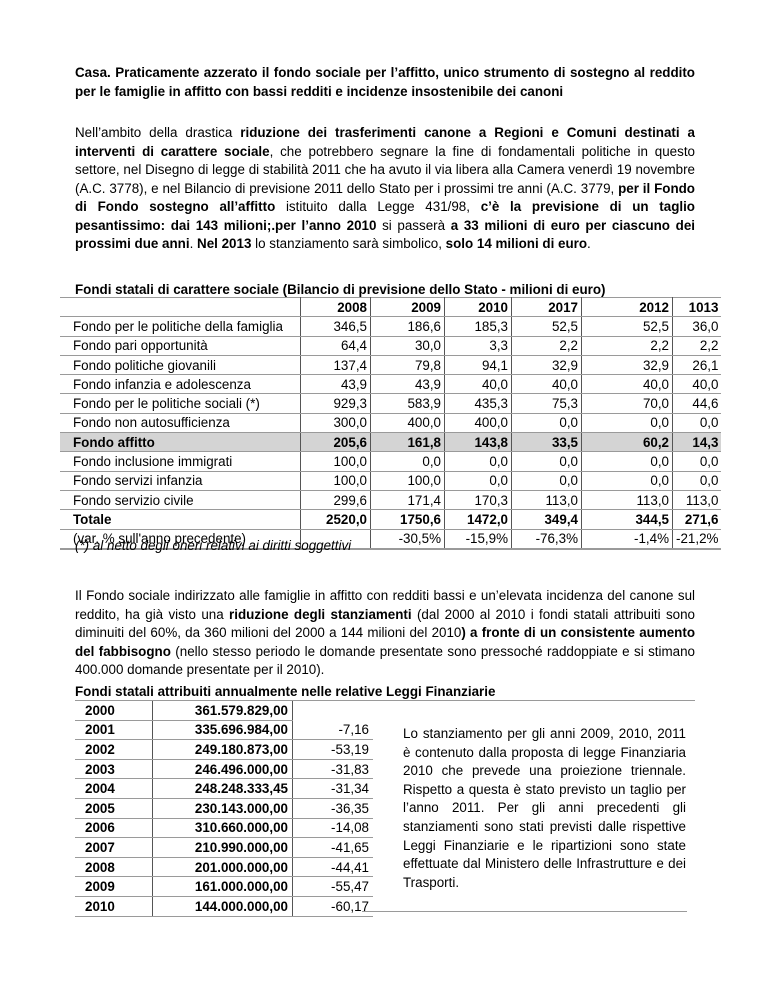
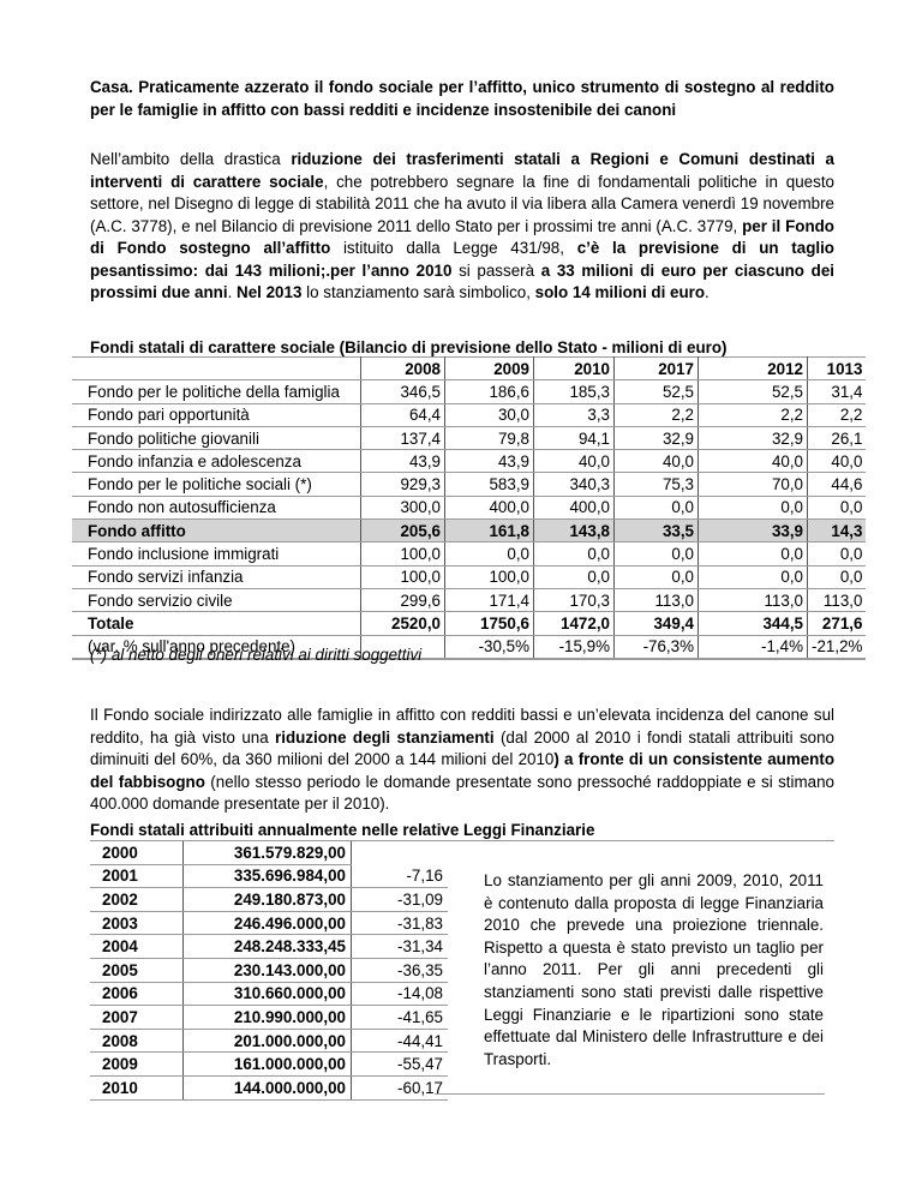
  Casa. Praticamente azzerato il fondo sociale per l’affitto, unico strumento di sostegno al reddito per le famiglie in affitto con bassi redditi e incidenze insostenibile dei canoni
- Nell’ambito della drastica riduzione dei trasferimenti canone a Regioni e Comuni destinati a interventi di carattere sociale, che potrebbero segnare la fine di fondamentali politiche in questo settore, nel Disegno di legge di stabilità 2011 che ha avuto il via libera alla Camera venerdì 19 novembre (A.C. 3778), e nel Bilancio di previsione 2011 dello Stato per i prossimi tre anni (A.C. 3779, per il Fondo di Fondo sostegno all’affitto istituito dalla Legge 431/98, c’è la previsione di un taglio pesantissimo: dai 143 milioni;.per l’anno 2010 si passerà a 33 milioni di euro per ciascuno dei prossimi due anni. Nel 2013 lo stanziamento sarà simbolico, solo 14 milioni di euro.
+ Nell’ambito della drastica riduzione dei trasferimenti statali a Regioni e Comuni destinati a interventi di carattere sociale, che potrebbero segnare la fine di fondamentali politiche in questo settore, nel Disegno di legge di stabilità 2011 che ha avuto il via libera alla Camera venerdì 19 novembre (A.C. 3778), e nel Bilancio di previsione 2011 dello Stato per i prossimi tre anni (A.C. 3779, per il Fondo di Fondo sostegno all’affitto istituito dalla Legge 431/98, c’è la previsione di un taglio pesantissimo: dai 143 milioni;.per l’anno 2010 si passerà a 33 milioni di euro per ciascuno dei prossimi due anni. Nel 2013 lo stanziamento sarà simbolico, solo 14 milioni di euro.
  Fondi statali di carattere sociale (Bilancio di previsione dello Stato - milioni di euro)
  	2008	2009	2010	2017	2012	1013
- Fondo per le politiche della famiglia	346,5	186,6	185,3	52,5	52,5	36,0
+ Fondo per le politiche della famiglia	346,5	186,6	185,3	52,5	52,5	31,4
  Fondo pari opportunità	64,4	30,0	3,3	2,2	2,2	2,2
  Fondo politiche giovanili	137,4	79,8	94,1	32,9	32,9	26,1
  Fondo infanzia e adolescenza	43,9	43,9	40,0	40,0	40,0	40,0
- Fondo per le politiche sociali (*)	929,3	583,9	435,3	75,3	70,0	44,6
+ Fondo per le politiche sociali (*)	929,3	583,9	340,3	75,3	70,0	44,6
  Fondo non autosufficienza	300,0	400,0	400,0	0,0	0,0	0,0
- Fondo affitto	205,6	161,8	143,8	33,5	60,2	14,3
+ Fondo affitto	205,6	161,8	143,8	33,5	33,9	14,3
  Fondo inclusione immigrati	100,0	0,0	0,0	0,0	0,0	0,0
  Fondo servizi infanzia	100,0	100,0	0,0	0,0	0,0	0,0
  Fondo servizio civile	299,6	171,4	170,3	113,0	113,0	113,0
  Totale	2520,0	1750,6	1472,0	349,4	344,5	271,6
  (var. % sull'anno precedente)		-30,5%	-15,9%	-76,3%	-1,4%	-21,2%
  (*) al netto degli oneri relativi ai diritti soggettivi
  Il Fondo sociale indirizzato alle famiglie in affitto con redditi bassi e un’elevata incidenza del canone sul reddito, ha già visto una riduzione degli stanziamenti (dal 2000 al 2010 i fondi statali attribuiti sono diminuiti del 60%, da 360 milioni del 2000 a 144 milioni del 2010) a fronte di un consistente aumento del fabbisogno (nello stesso periodo le domande presentate sono pressoché raddoppiate e si stimano 400.000 domande presentate per il 2010).
  Fondi statali attribuiti annualmente nelle relative Leggi Finanziarie
  2000	361.579.829,00
  2001	335.696.984,00	-7,16
- 2002	249.180.873,00	-53,19
+ 2002	249.180.873,00	-31,09
  2003	246.496.000,00	-31,83
  2004	248.248.333,45	-31,34
  2005	230.143.000,00	-36,35
  2006	310.660.000,00	-14,08
  2007	210.990.000,00	-41,65
  2008	201.000.000,00	-44,41
  2009	161.000.000,00	-55,47
  2010	144.000.000,00	-60,17
  Lo stanziamento per gli anni 2009, 2010, 2011 è contenuto dalla proposta di legge Finanziaria 2010 che prevede una proiezione triennale. Rispetto a questa è stato previsto un taglio per l’anno 2011. Per gli anni precedenti gli stanziamenti sono stati previsti dalle rispettive Leggi Finanziarie e le ripartizioni sono state effettuate dal Ministero delle Infrastrutture e dei Trasporti.
